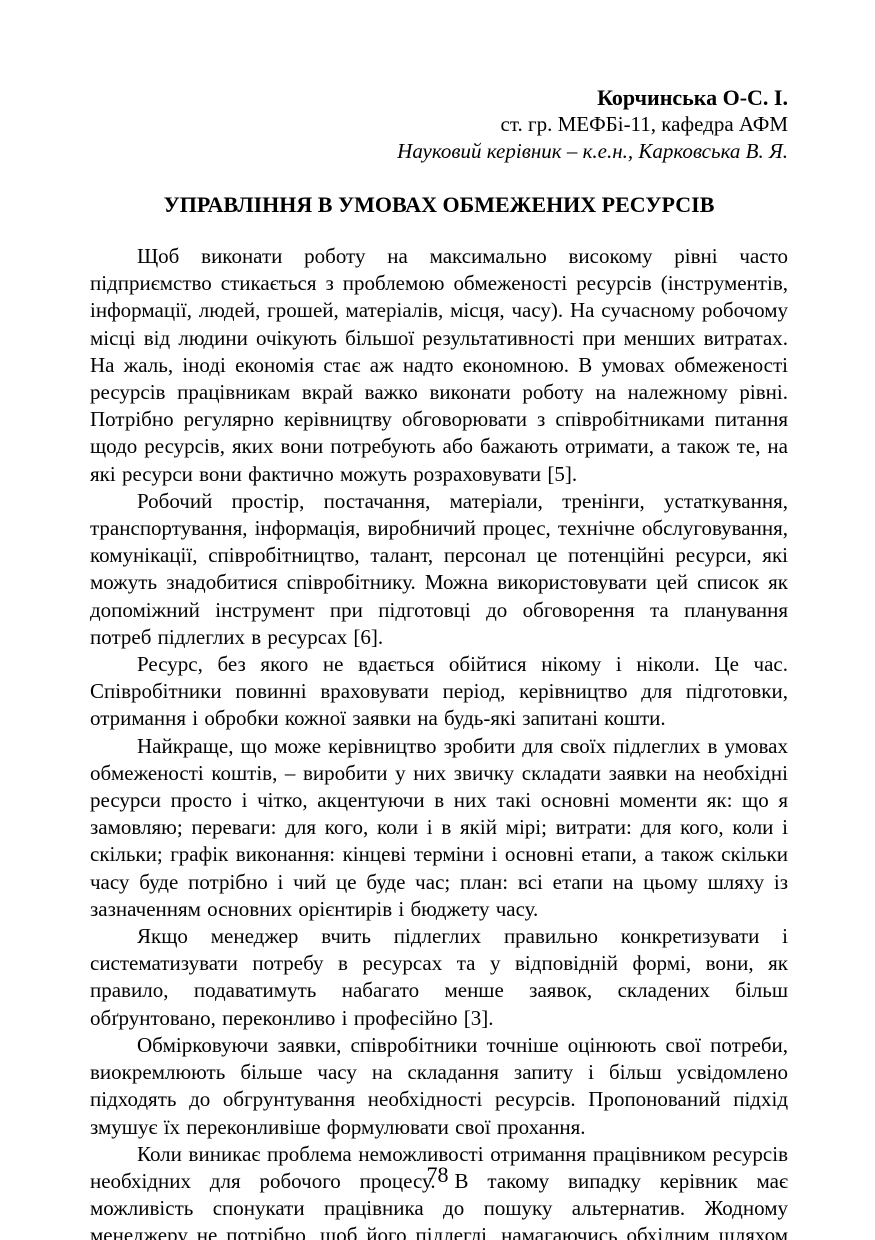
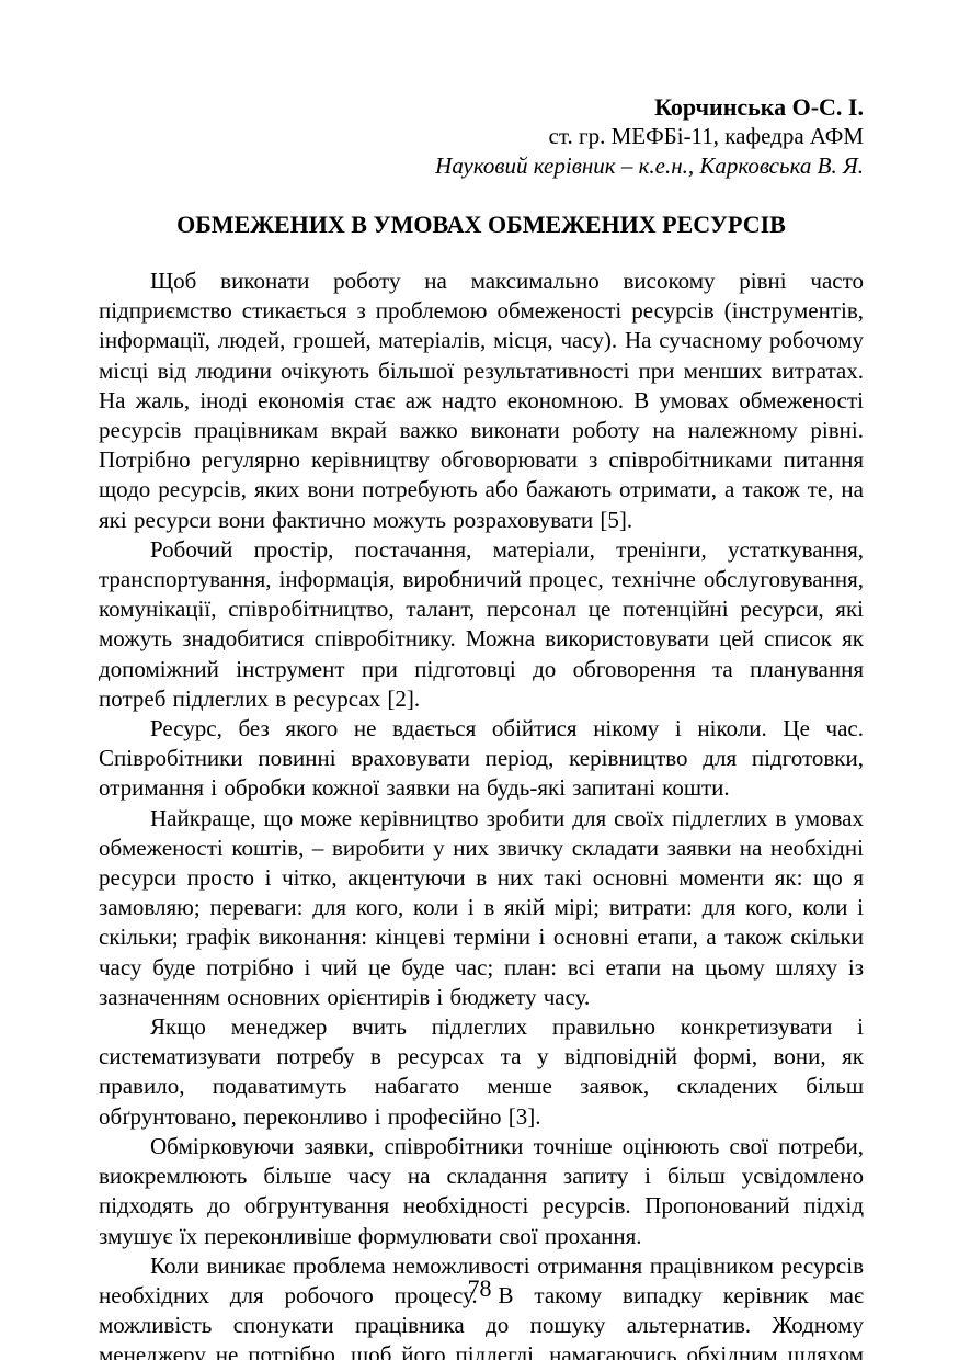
  Корчинська О-С. І.
  ст. гр. МЕФБі-11, кафедра АФМ
  Науковий керівник – к.е.н., Карковська В. Я.
- УПРАВЛІННЯ В УМОВАХ ОБМЕЖЕНИХ РЕСУРСІВ
+ ОБМЕЖЕНИХ В УМОВАХ ОБМЕЖЕНИХ РЕСУРСІВ
  Щоб виконати роботу на максимально високому рівні часто підприємство стикається з проблемою обмеженості ресурсів (інструментів, інформації, людей, грошей, матеріалів, місця, часу). На сучасному робочому місці від людини очікують більшої результативності при менших витратах. На жаль, іноді економія стає аж надто економною. В умовах обмеженості ресурсів працівникам вкрай важко виконати роботу на належному рівні. Потрібно регулярно керівництву обговорювати з співробітниками питання щодо ресурсів, яких вони потребують або бажають отримати, а також те, на які ресурси вони фактично можуть розраховувати [5].
- Робочий простір, постачання, матеріали, тренінги, устаткування, транспортування, інформація, виробничий процес, технічне обслуговування, комунікації, співробітництво, талант, персонал це потенційні ресурси, які можуть знадобитися співробітнику. Можна використовувати цей список як допоміжний інструмент при підготовці до обговорення та планування потреб підлеглих в ресурсах [6].
+ Робочий простір, постачання, матеріали, тренінги, устаткування, транспортування, інформація, виробничий процес, технічне обслуговування, комунікації, співробітництво, талант, персонал це потенційні ресурси, які можуть знадобитися співробітнику. Можна використовувати цей список як допоміжний інструмент при підготовці до обговорення та планування потреб підлеглих в ресурсах [2].
  Ресурс, без якого не вдається обійтися нікому і ніколи. Це час. Співробітники повинні враховувати період, керівництво для підготовки, отримання і обробки кожної заявки на будь-які запитані кошти.
  Найкраще, що може керівництво зробити для своїх підлеглих в умовах обмеженості коштів, – виробити у них звичку складати заявки на необхідні ресурси просто і чітко, акцентуючи в них такі основні моменти як: що я замовляю; переваги: для кого, коли і в якій мірі; витрати: для кого, коли і скільки; графік виконання: кінцеві терміни і основні етапи, а також скільки часу буде потрібно і чий це буде час; план: всі етапи на цьому шляху із зазначенням основних орієнтирів і бюджету часу.
  Якщо менеджер вчить підлеглих правильно конкретизувати і систематизувати потребу в ресурсах та у відповідній формі, вони, як правило, подаватимуть набагато менше заявок, складених більш обґрунтовано, переконливо і професійно [3].
  Обмірковуючи заявки, співробітники точніше оцінюють свої потреби, виокремлюють більше часу на складання запиту і більш усвідомлено підходять до обгрунтування необхідності ресурсів. Пропонований підхід змушує їх переконливіше формулювати свої прохання.
  Коли виникає проблема неможливості отримання працівником ресурсів необхідних для робочого процесу. В такому випадку керівник має можливість спонукати працівника до пошуку альтернатив. Жодному менеджеру не потрібно, щоб його підлеглі, намагаючись обхідним шляхом
  78
